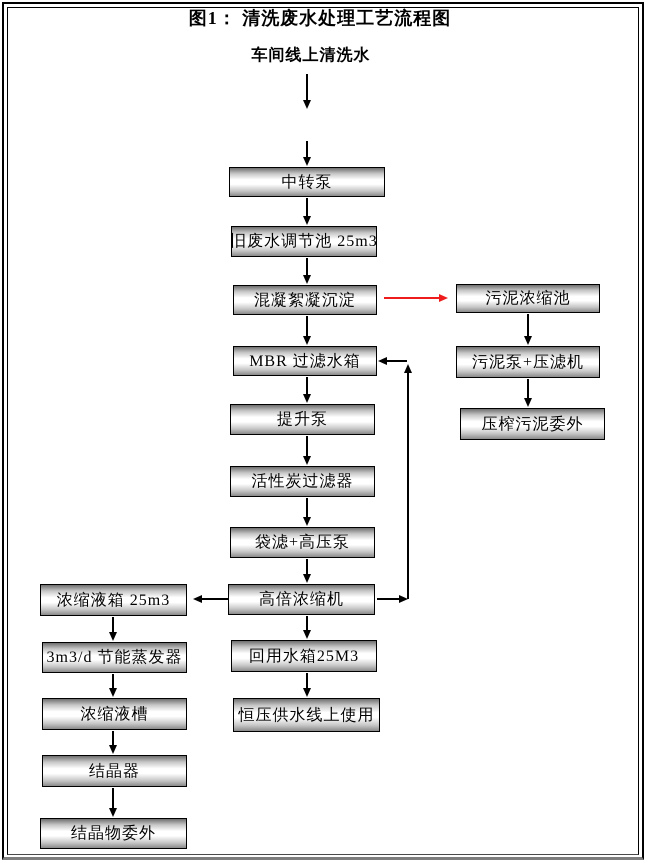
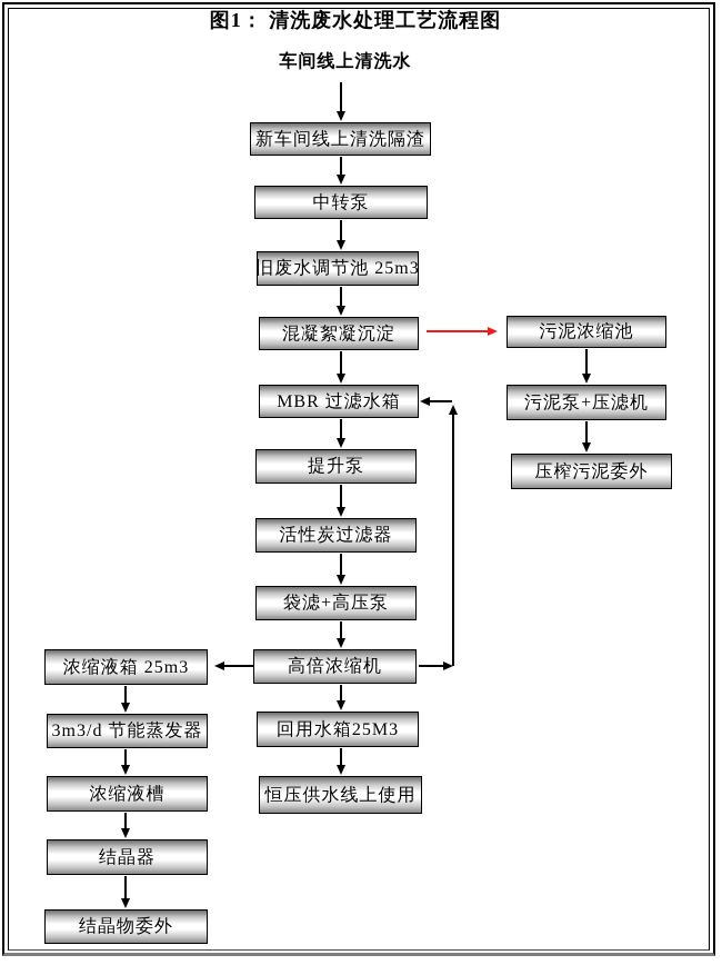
  图1： 清洗废水处理工艺流程图
  车间线上清洗水
+ 新车间线上清洗隔渣
  中转泵
  旧废水调节池 25m3
  混凝絮凝沉淀
  MBR 过滤水箱
  提升泵
  活性炭过滤器
  袋滤+高压泵
  高倍浓缩机
  回用水箱25M3
  恒压供水线上使用
  污泥浓缩池
  污泥泵+压滤机
  压榨污泥委外
  浓缩液箱 25m3
  3m3/d 节能蒸发器
  浓缩液槽
  结晶器
  结晶物委外
